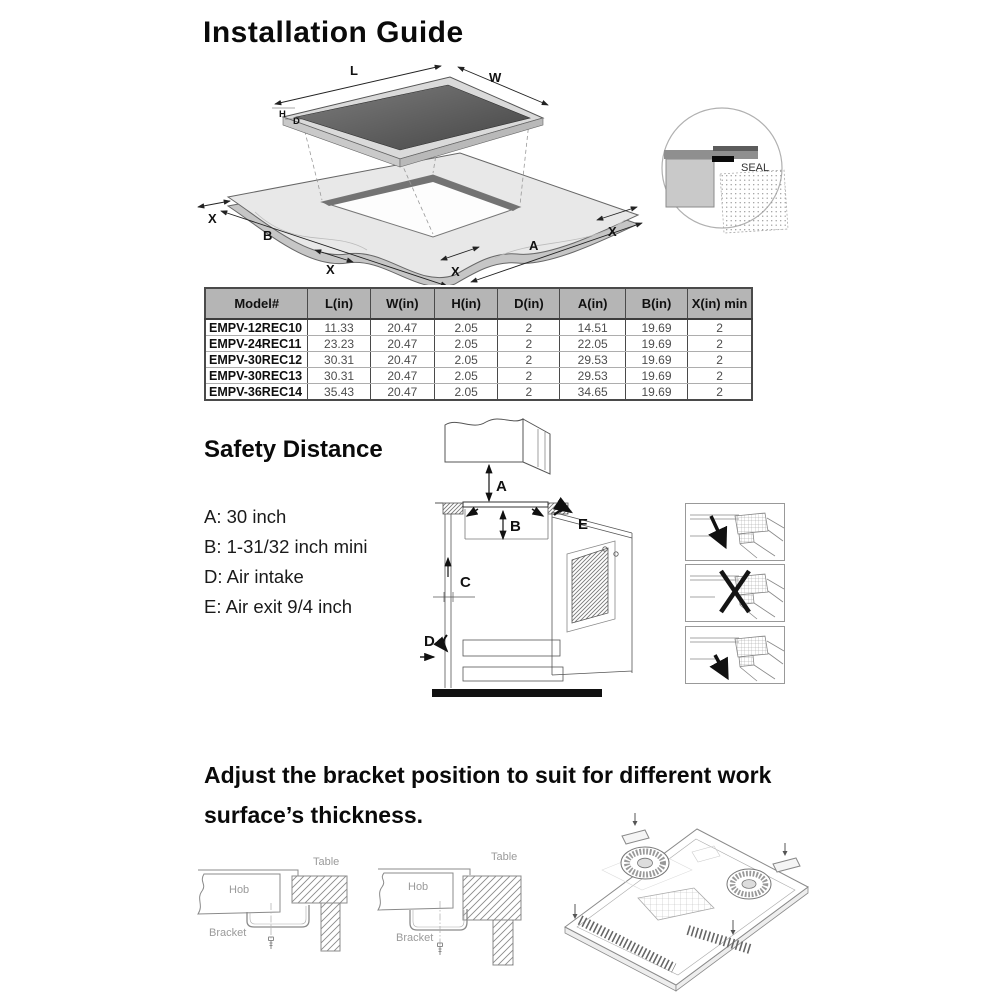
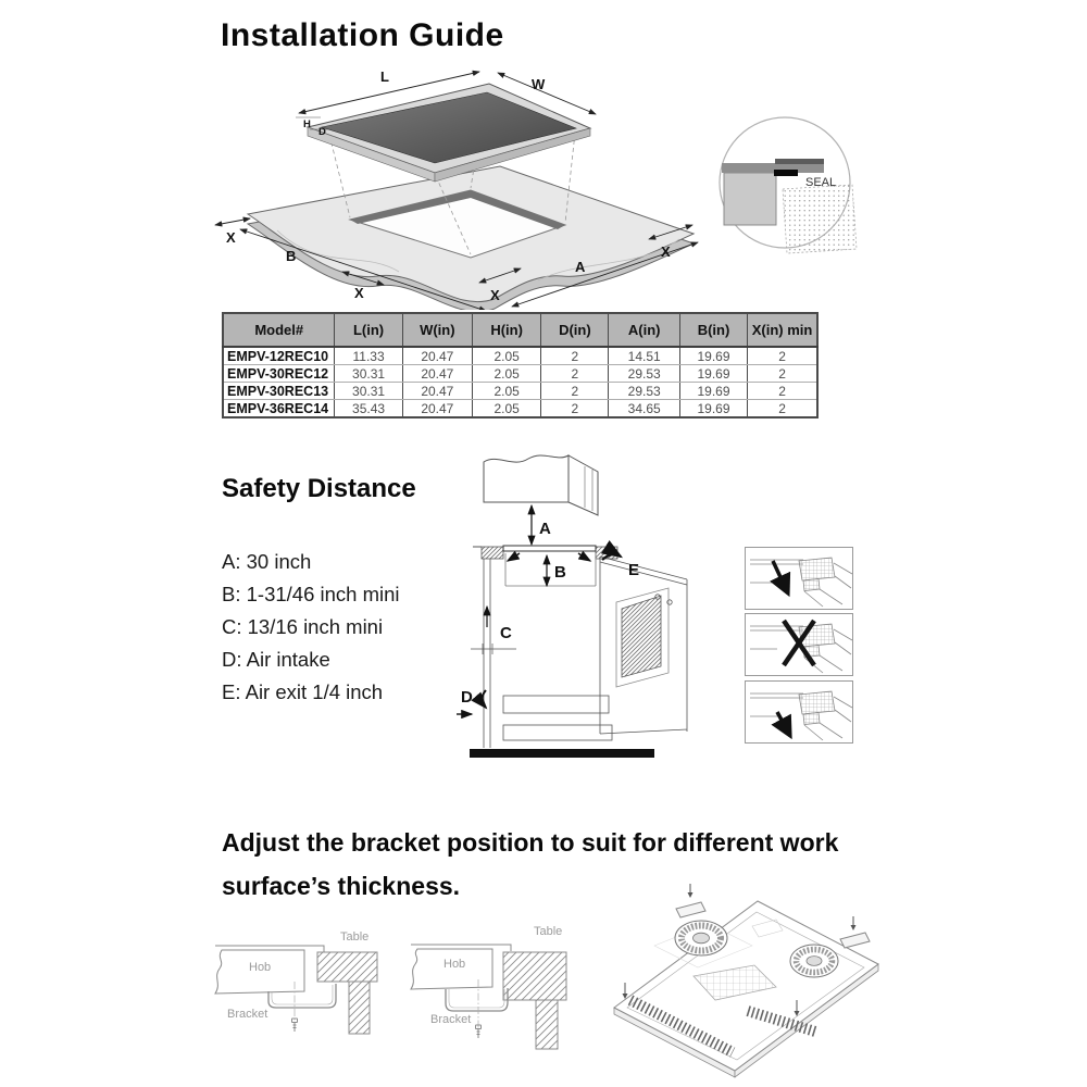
  Installation Guide
  L
  W
  H
  D
  X
  B
  X
  X
  A
  X
  SEAL
  Model#	L(in)	W(in)	H(in)	D(in)	A(in)	B(in)	X(in) min
  EMPV-12REC10	11.33	20.47	2.05	2	14.51	19.69	2
- EMPV-24REC11	23.23	20.47	2.05	2	22.05	19.69	2
  EMPV-30REC12	30.31	20.47	2.05	2	29.53	19.69	2
  EMPV-30REC13	30.31	20.47	2.05	2	29.53	19.69	2
  EMPV-36REC14	35.43	20.47	2.05	2	34.65	19.69	2
  Safety Distance
  A: 30 inch
- B: 1-31/32 inch mini
+ B: 1-31/46 inch mini
+ C: 13/16 inch mini
  D: Air intake
- E: Air exit 9/4 inch
+ E: Air exit 1/4 inch
  A
  B
  E
  C
  D
  Adjust the bracket position to suit for different work
  surface’s thickness.
  Hob
  Table
  Bracket
  Hob
  Table
  Bracket
